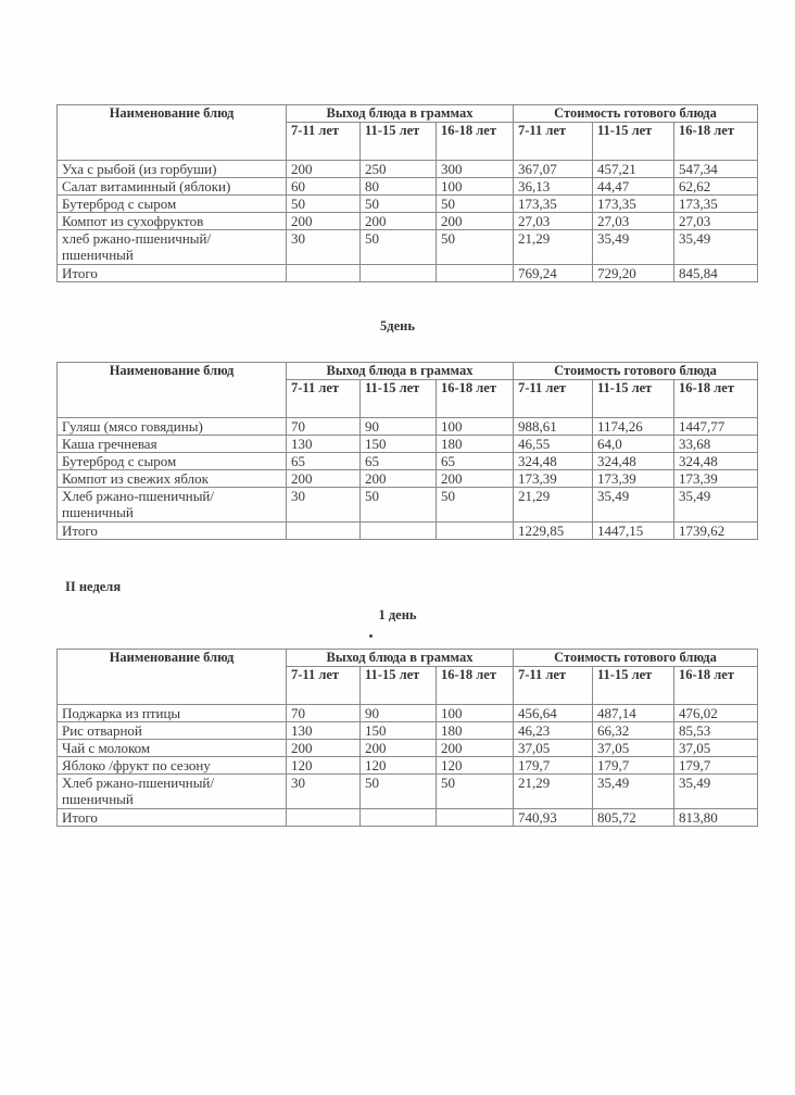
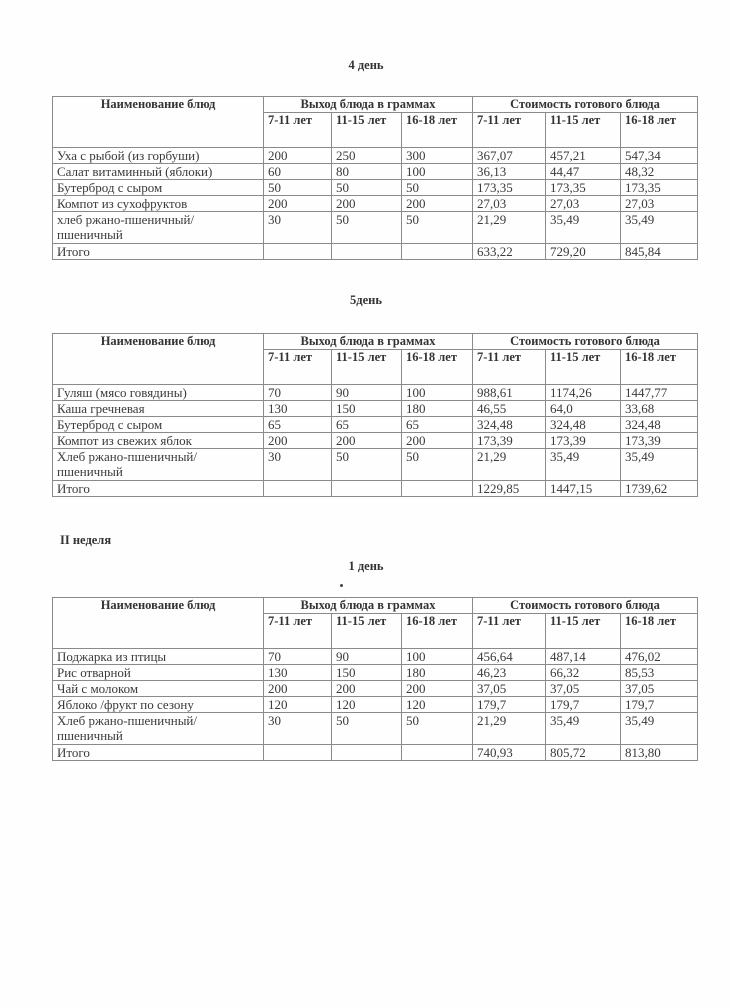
+ 4 день
  Наименование блюд	Выход блюда в граммах	Стоимость готового блюда
  7-11 лет	11-15 лет	16-18 лет	7-11 лет	11-15 лет	16-18 лет
  Уха с рыбой (из горбуши)	200	250	300	367,07	457,21	547,34
- Салат витаминный (яблоки)	60	80	100	36,13	44,47	62,62
+ Салат витаминный (яблоки)	60	80	100	36,13	44,47	48,32
  Бутерброд с сыром	50	50	50	173,35	173,35	173,35
  Компот из сухофруктов	200	200	200	27,03	27,03	27,03
  хлеб ржано-пшеничный/пшеничный	30	50	50	21,29	35,49	35,49
- Итого				769,24	729,20	845,84
+ Итого				633,22	729,20	845,84
  5день
  Наименование блюд	Выход блюда в граммах	Стоимость готового блюда
  7-11 лет	11-15 лет	16-18 лет	7-11 лет	11-15 лет	16-18 лет
  Гуляш (мясо говядины)	70	90	100	988,61	1174,26	1447,77
  Каша гречневая	130	150	180	46,55	64,0	33,68
  Бутерброд с сыром	65	65	65	324,48	324,48	324,48
  Компот из свежих яблок	200	200	200	173,39	173,39	173,39
  Хлеб ржано-пшеничный/пшеничный	30	50	50	21,29	35,49	35,49
  Итого				1229,85	1447,15	1739,62
  II неделя
  1 день
  Наименование блюд	Выход блюда в граммах	Стоимость готового блюда
  7-11 лет	11-15 лет	16-18 лет	7-11 лет	11-15 лет	16-18 лет
  Поджарка из птицы	70	90	100	456,64	487,14	476,02
  Рис отварной	130	150	180	46,23	66,32	85,53
  Чай с молоком	200	200	200	37,05	37,05	37,05
  Яблоко /фрукт по сезону	120	120	120	179,7	179,7	179,7
  Хлеб ржано-пшеничный/пшеничный	30	50	50	21,29	35,49	35,49
  Итого				740,93	805,72	813,80
